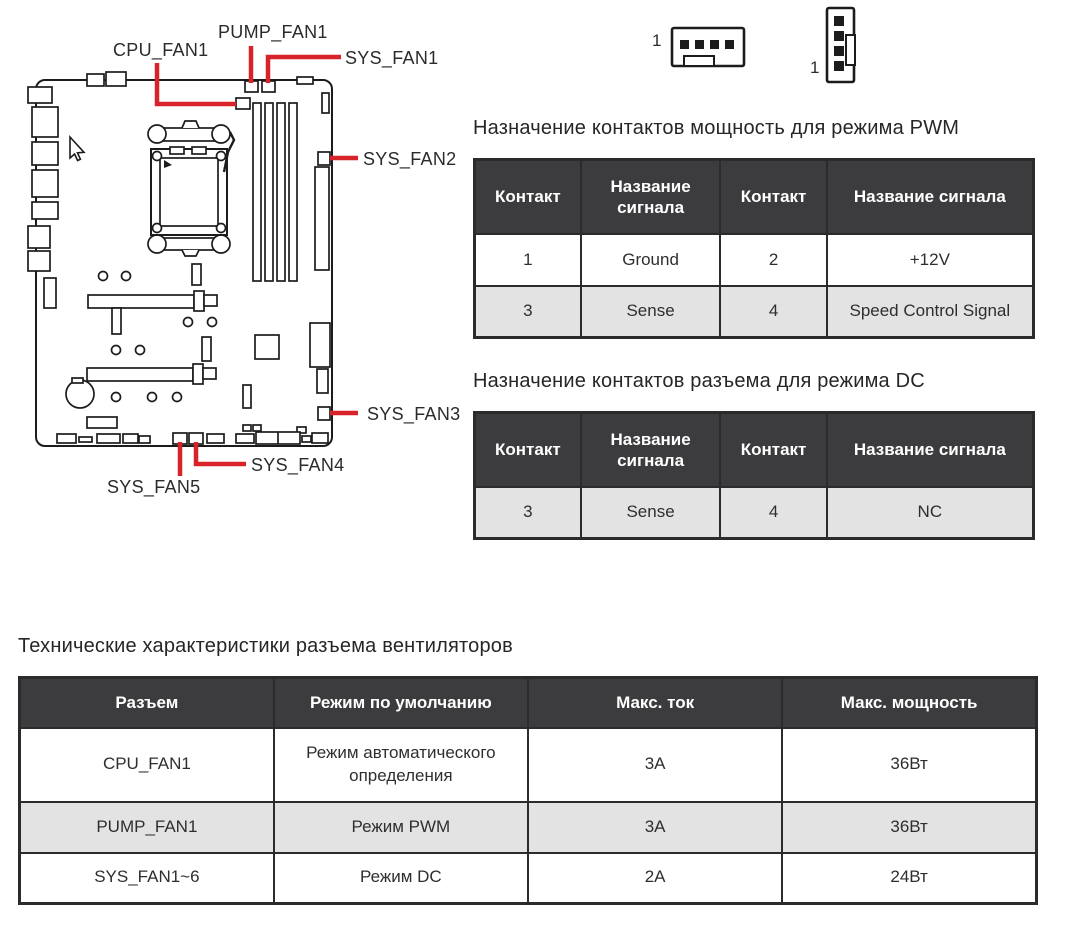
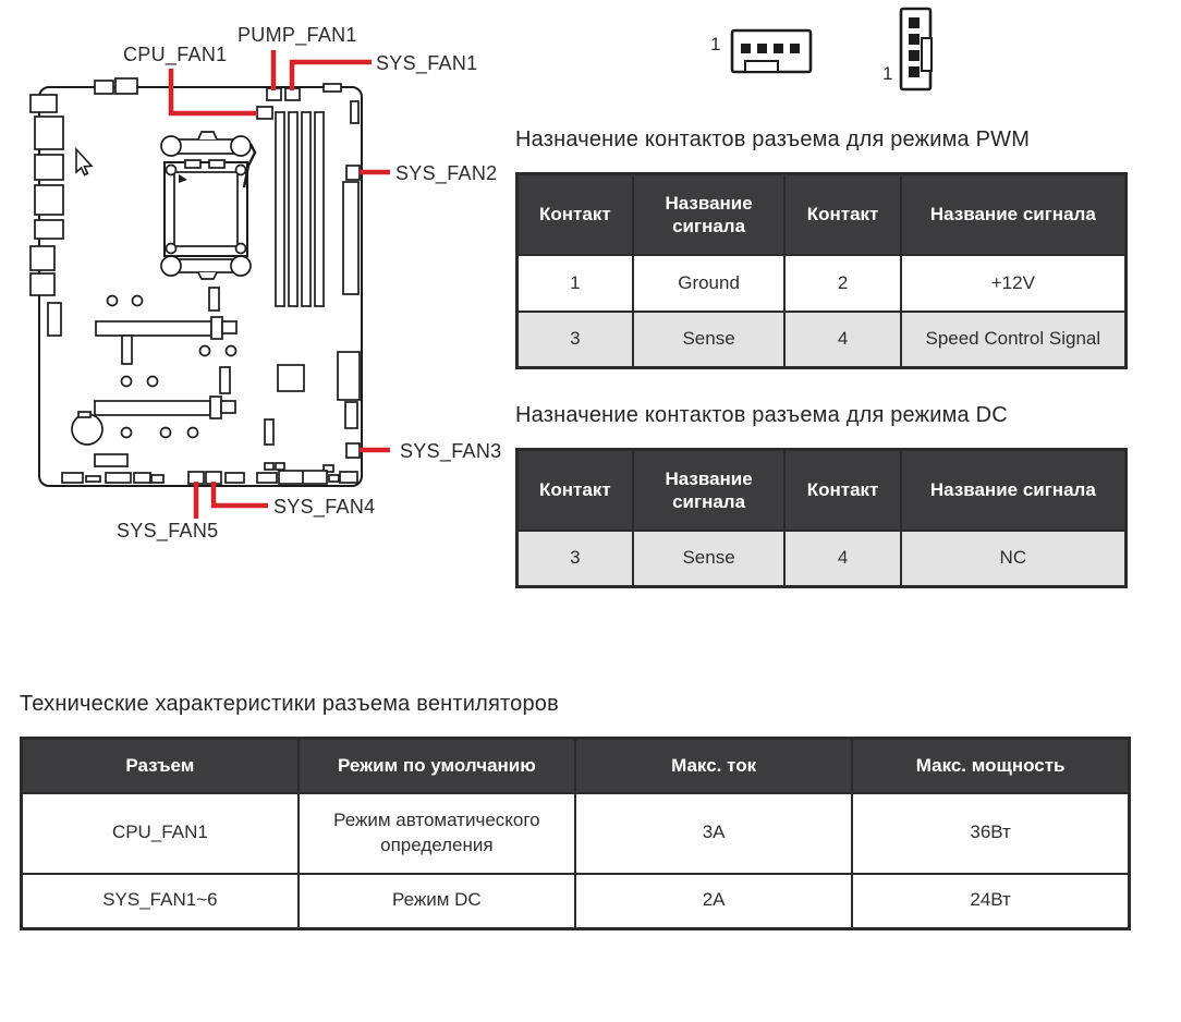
  CPU_FAN1
  PUMP_FAN1
  SYS_FAN1
  SYS_FAN2
  SYS_FAN3
  SYS_FAN4
  SYS_FAN5
  1
  1
- Назначение контактов мощность для режима PWM
+ Назначение контактов разъема для режима PWM
  Контакт	Название сигнала	Контакт	Название сигнала
  1	Ground	2	+12V
  3	Sense	4	Speed Control Signal
  Назначение контактов разъема для режима DC
  Контакт	Название сигнала	Контакт	Название сигнала
  3	Sense	4	NC
  Технические характеристики разъема вентиляторов
  Разъем	Режим по умолчанию	Макс. ток	Макс. мощность
  CPU_FAN1	Режим автоматического определения	3A	36Вт
- PUMP_FAN1	Режим PWM	3A	36Вт
  SYS_FAN1~6	Режим DC	2A	24Вт
